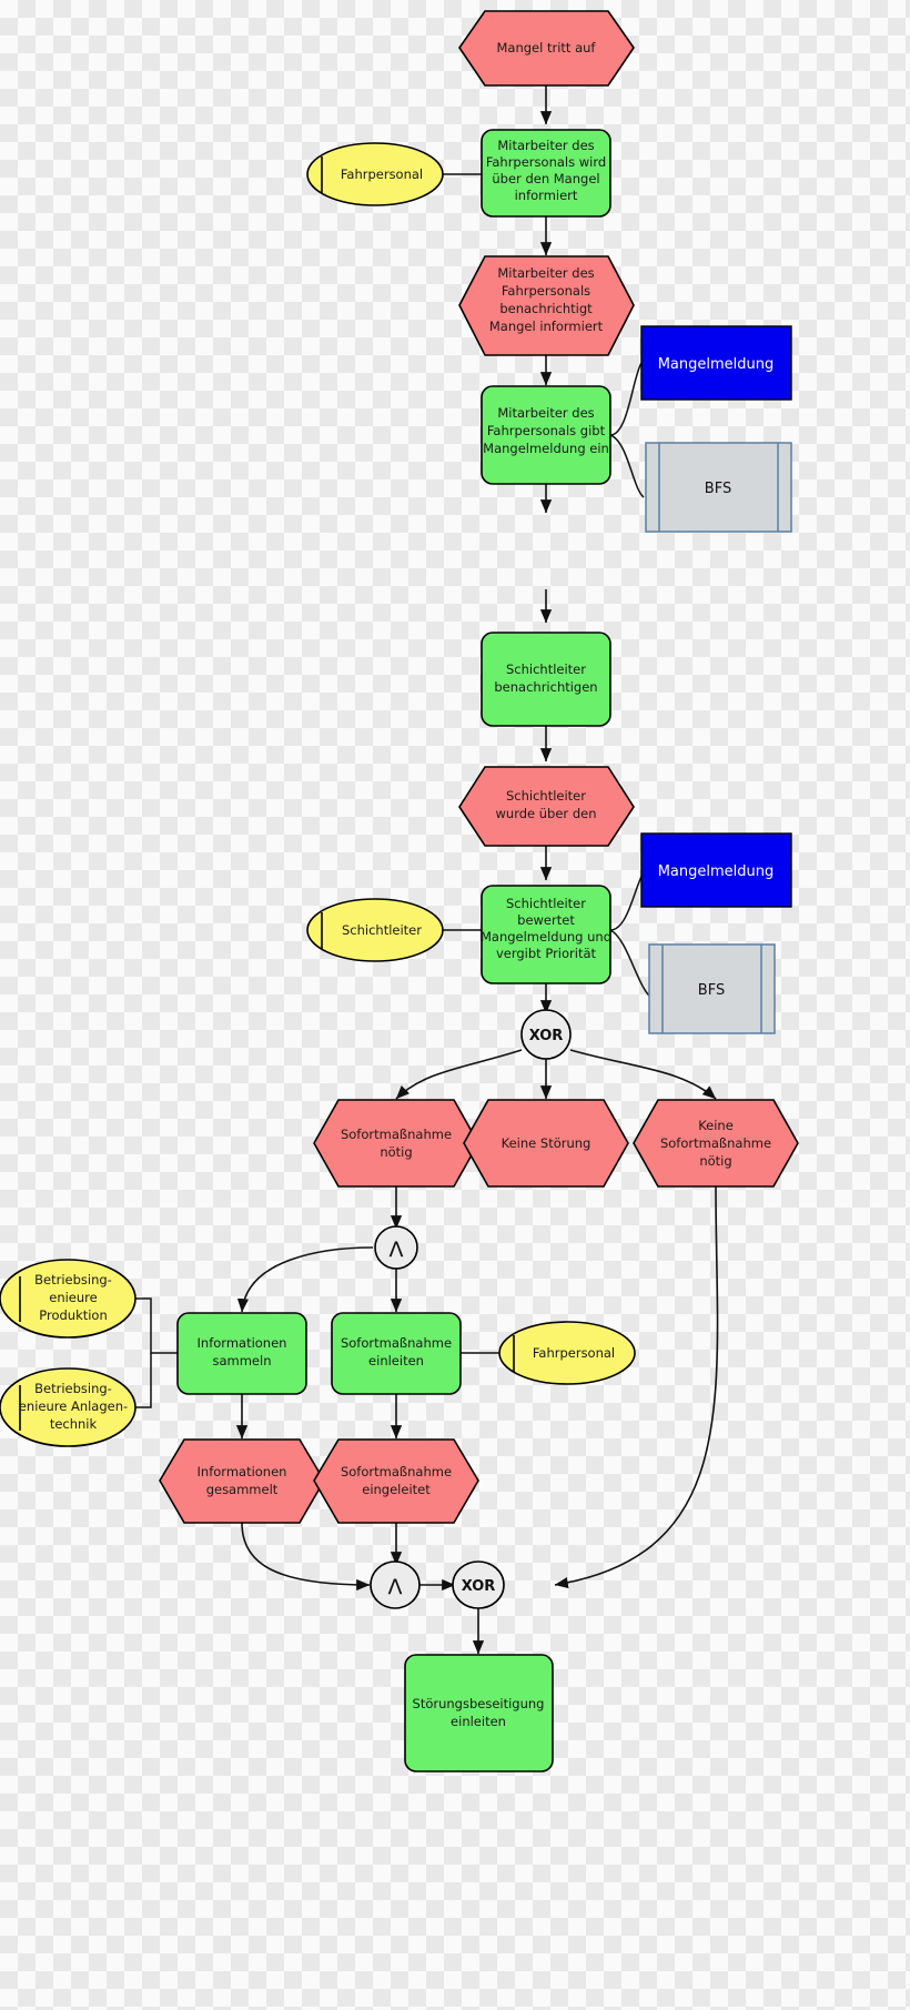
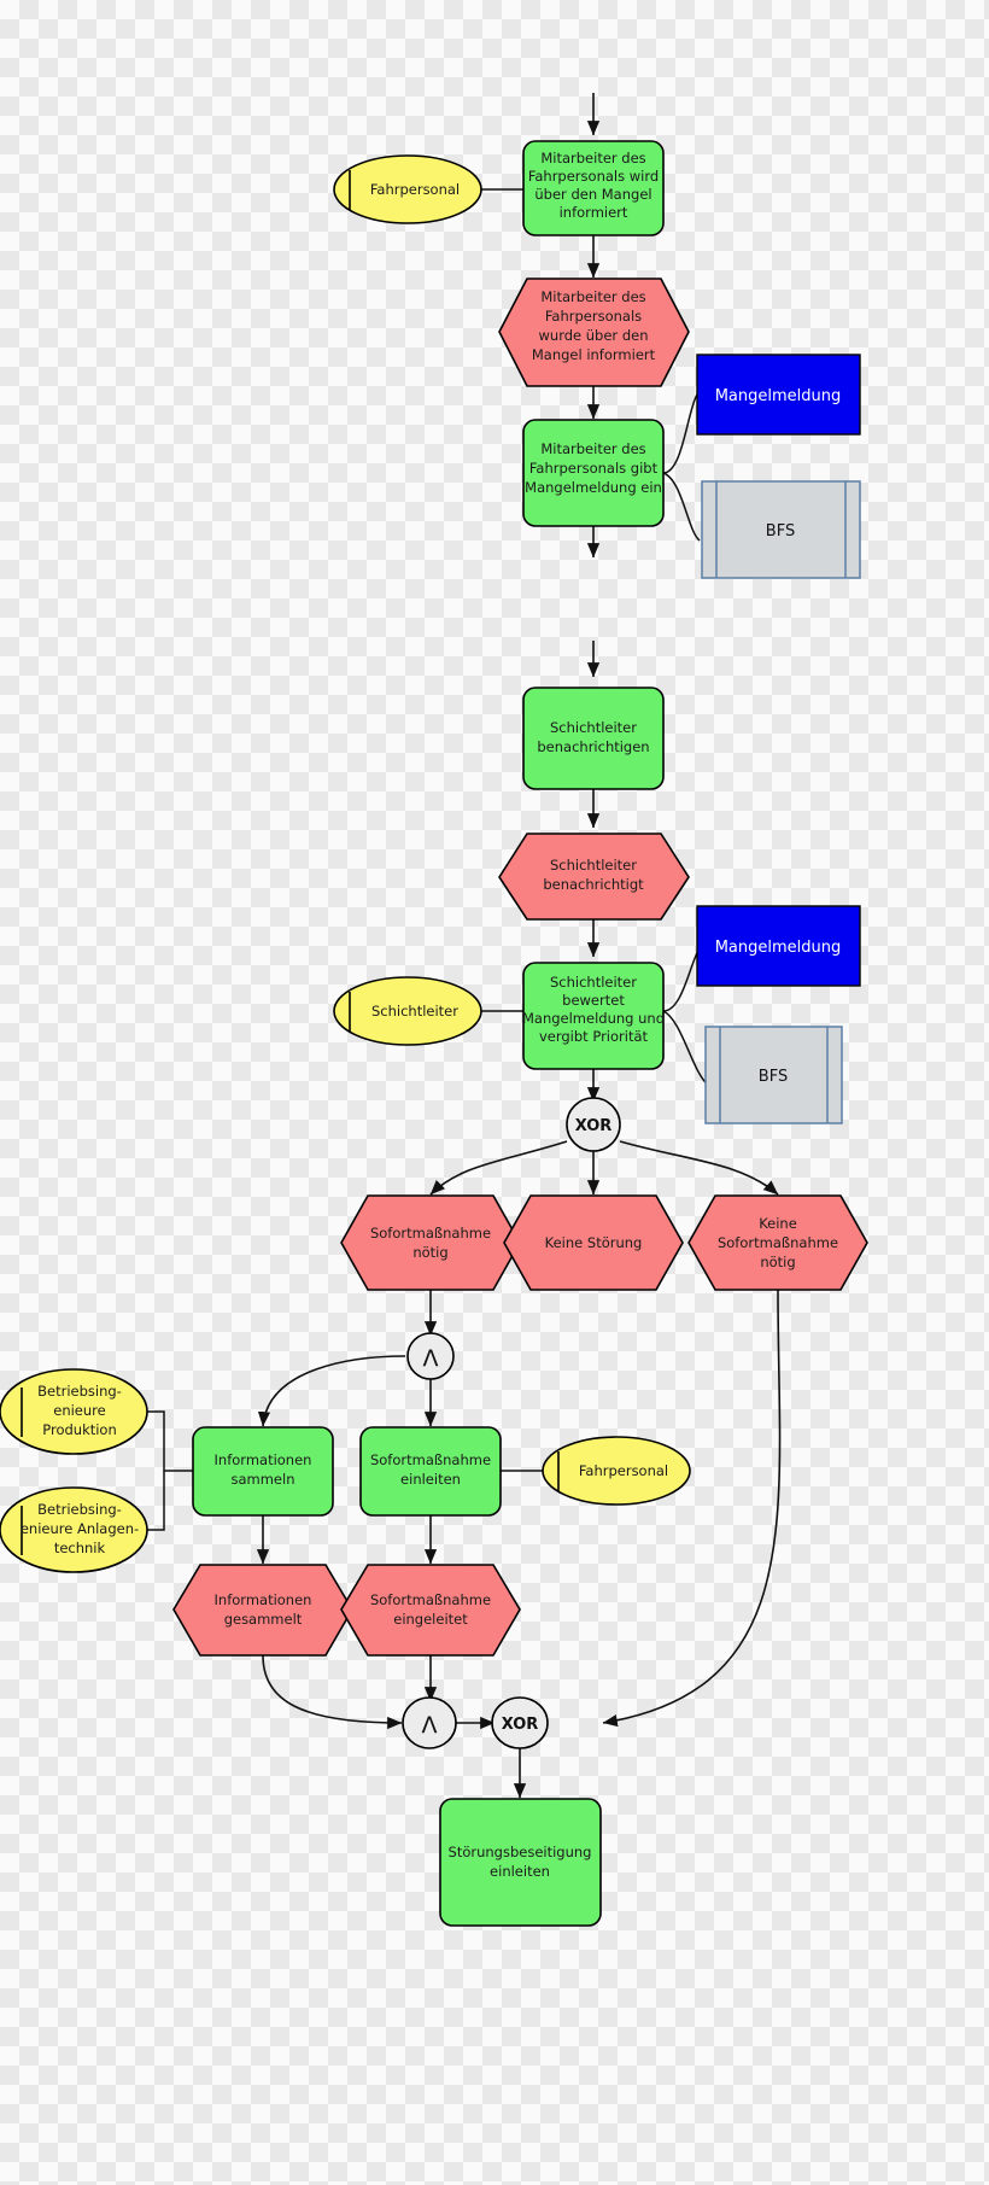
- Mangel tritt auf
  Fahrpersonal
  Mitarbeiter des
  Fahrpersonals wird
  über den Mangel
  informiert
  Mitarbeiter des
  Fahrpersonals
- benachrichtigt
+ wurde über den
  Mangel informiert
  Mangelmeldung
  BFS
  Mitarbeiter des
  Fahrpersonals gibt
  Mangelmeldung ein
  Schichtleiter
  benachrichtigen
  Schichtleiter
- wurde über den
+ benachrichtigt
  Mangelmeldung
  BFS
  Schichtleiter
  Schichtleiter
  bewertet
  Mangelmeldung und
  vergibt Priorität
  XOR
  Sofortmaßnahme
  nötig
  Keine Störung
  Keine
  Sofortmaßnahme
  nötig
  Λ
  Betriebsing-
  enieure
  Produktion
  Betriebsing-
  enieure Anlagen-
  technik
  Informationen
  sammeln
  Sofortmaßnahme
  einleiten
  Fahrpersonal
  Informationen
  gesammelt
  Sofortmaßnahme
  eingeleitet
  Λ
  XOR
  Störungsbeseitigung
  einleiten
